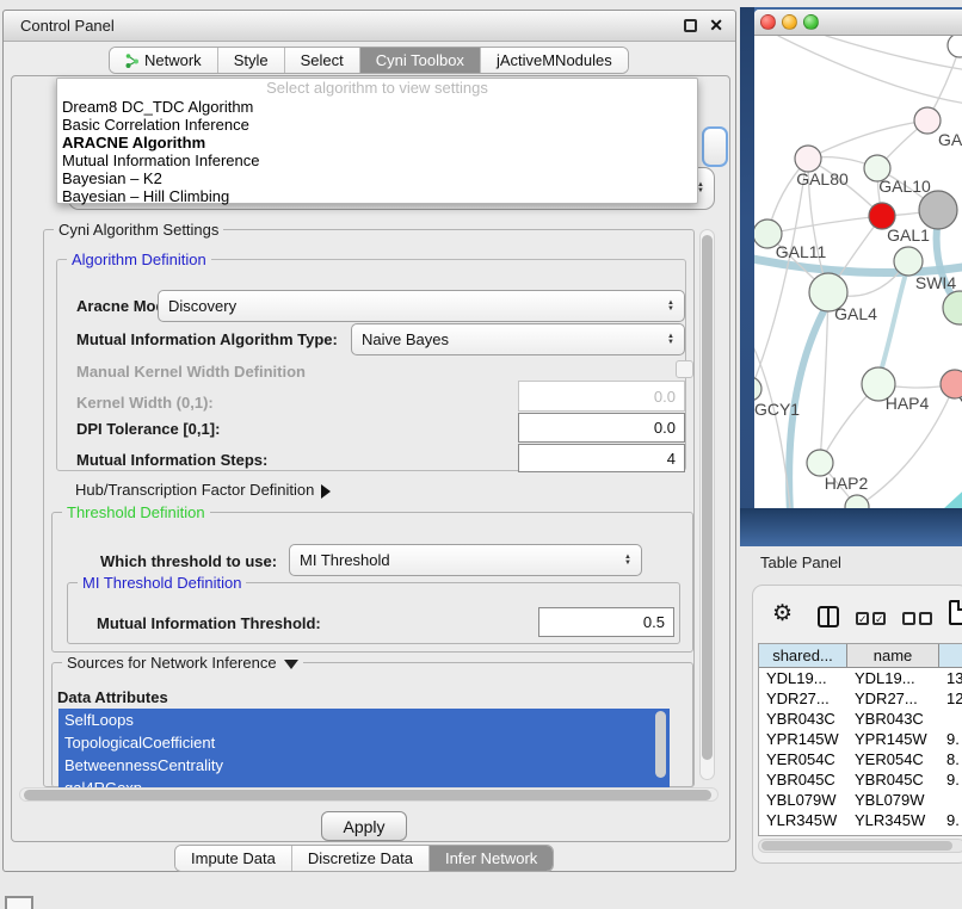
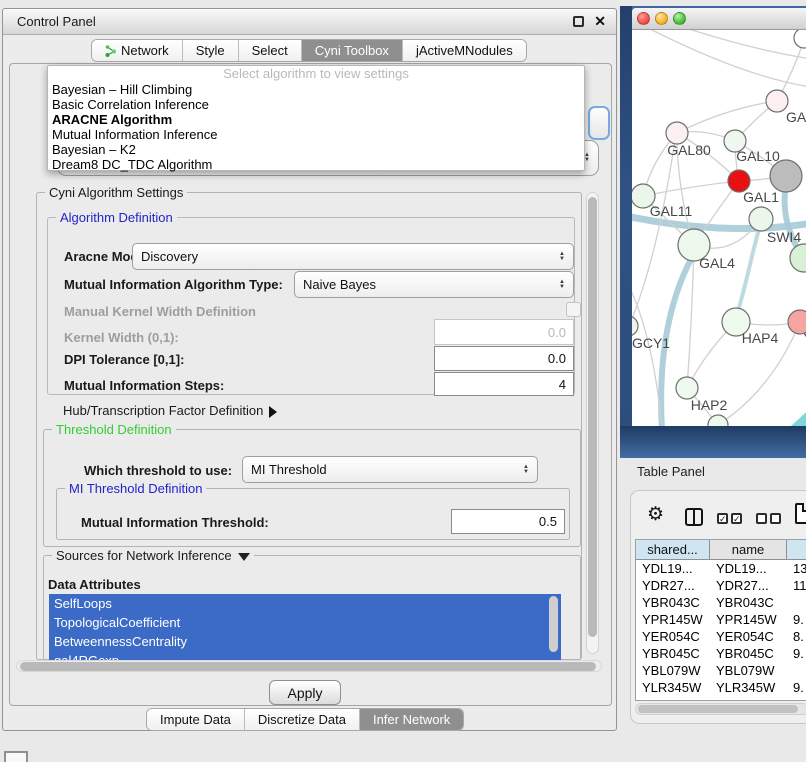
  Control Panel
  ✕
  Network
  Style
  Select
  Cyni Toolbox
  jActiveMNodules
  Cyni Algorithm Settings
  Algorithm Definition
  Aracne Mo
  Discovery
  Mutual Information Algorithm Type:
  Naive Bayes
  Manual Kernel Width Definition
  Kernel Width (0,1):
  0.0
  DPI Tolerance [0,1]:
  0.0
  Mutual Information Steps:
  4
  Hub/Transcription Factor Definition
  Threshold Definition
  Which threshold to use:
  MI Threshold
  MI Threshold Definition
  Mutual Information Threshold:
  0.5
  Sources for Network Inference
  Data Attributes
  SelfLoops
  TopologicalCoefficient
  BetweennessCentrality
  Apply
  Select algorithm to view settings
- Dream8 DC_TDC Algorithm
+ Bayesian – Hill Climbing
  Basic Correlation Inference
  ARACNE Algorithm
  Mutual Information Inference
  Bayesian – K2
- Bayesian – Hill Climbing
+ Dream8 DC_TDC Algorithm
  Impute Data
  Discretize Data
  Infer Network
  GAL80
  GAL10
  GAL1
  GAL11
  SWI4
  GAL4
  GCY1
  HAP4
  HAP2
  Table Panel
  ⚙
  ✓
  ✓
  shared...
  name
  YDL19...
  YDL19...
  13
  YDR27...
  YDR27...
- 12
+ 11
  YBR043C
  YBR043C
  YPR145W
  YPR145W
  9.
  YER054C
  YER054C
  8.
  YBR045C
  YBR045C
  9.
  YBL079W
  YBL079W
  YLR345W
  YLR345W
  9.
